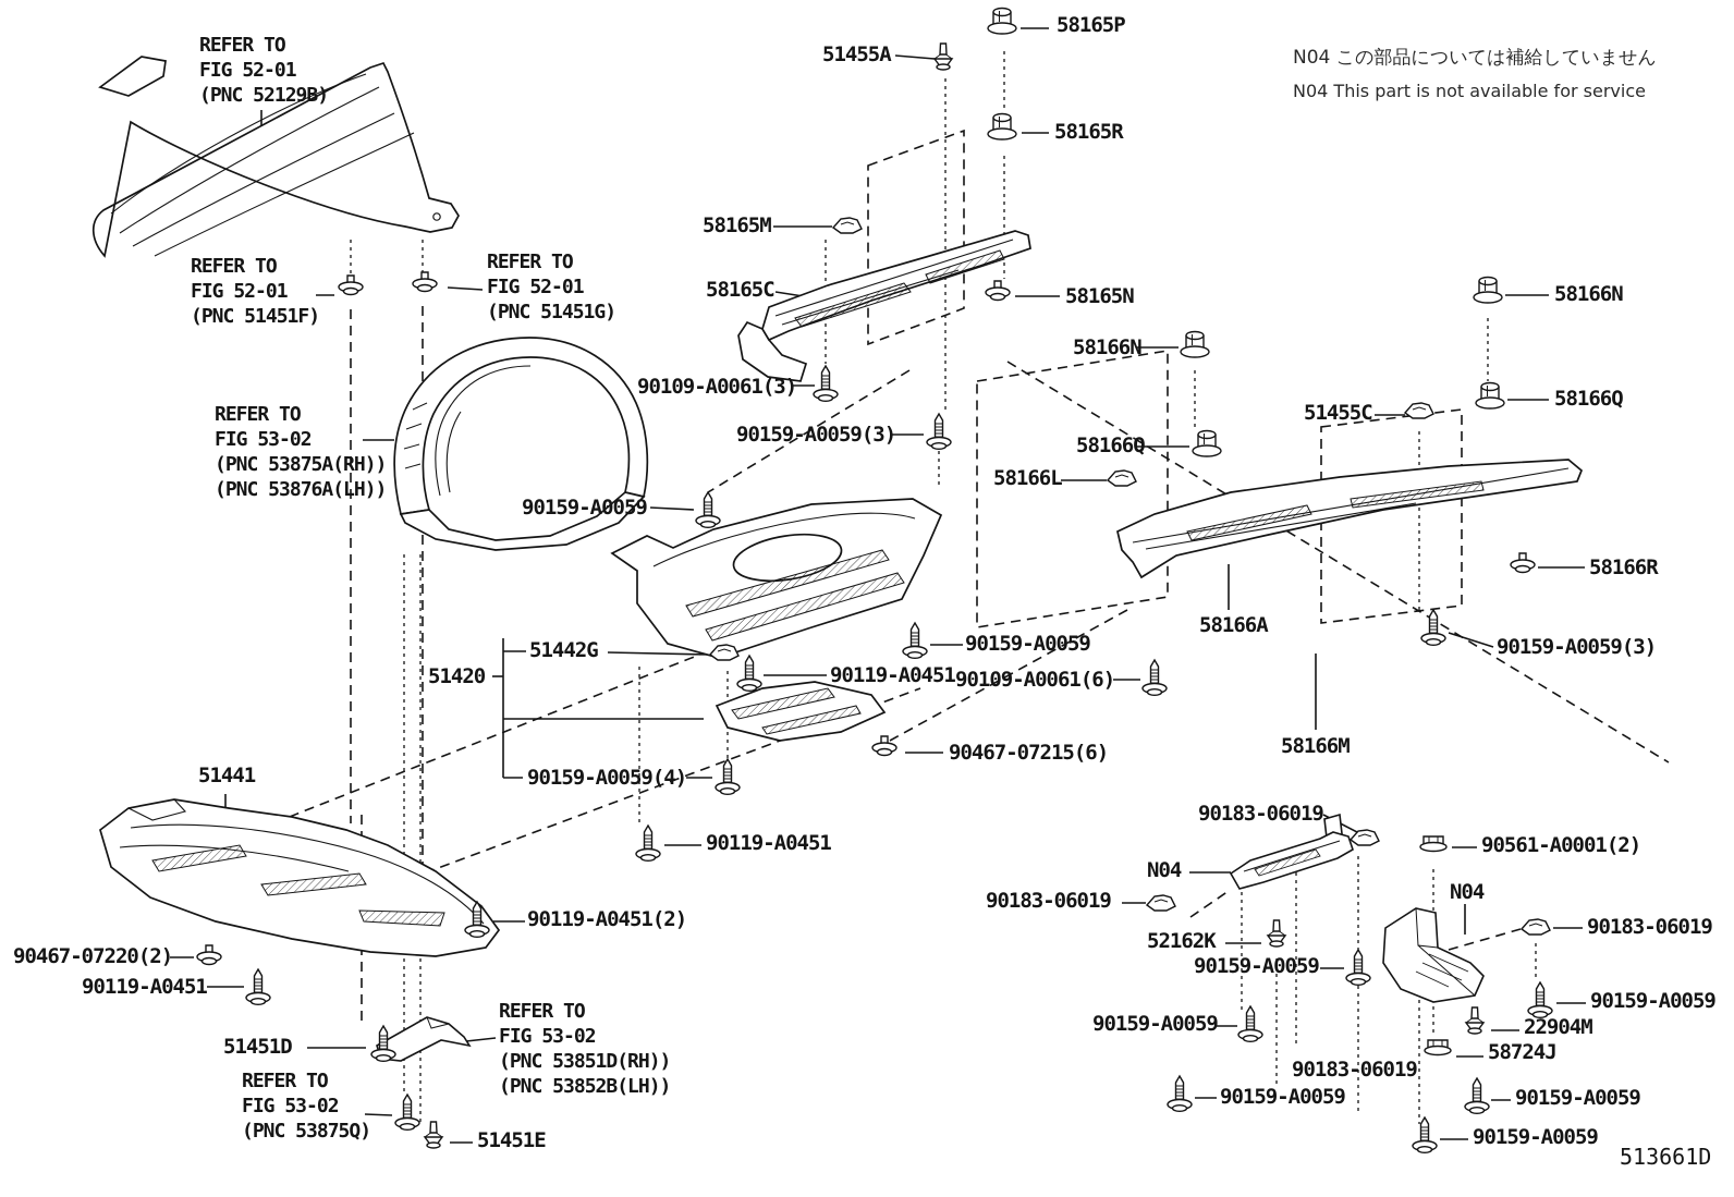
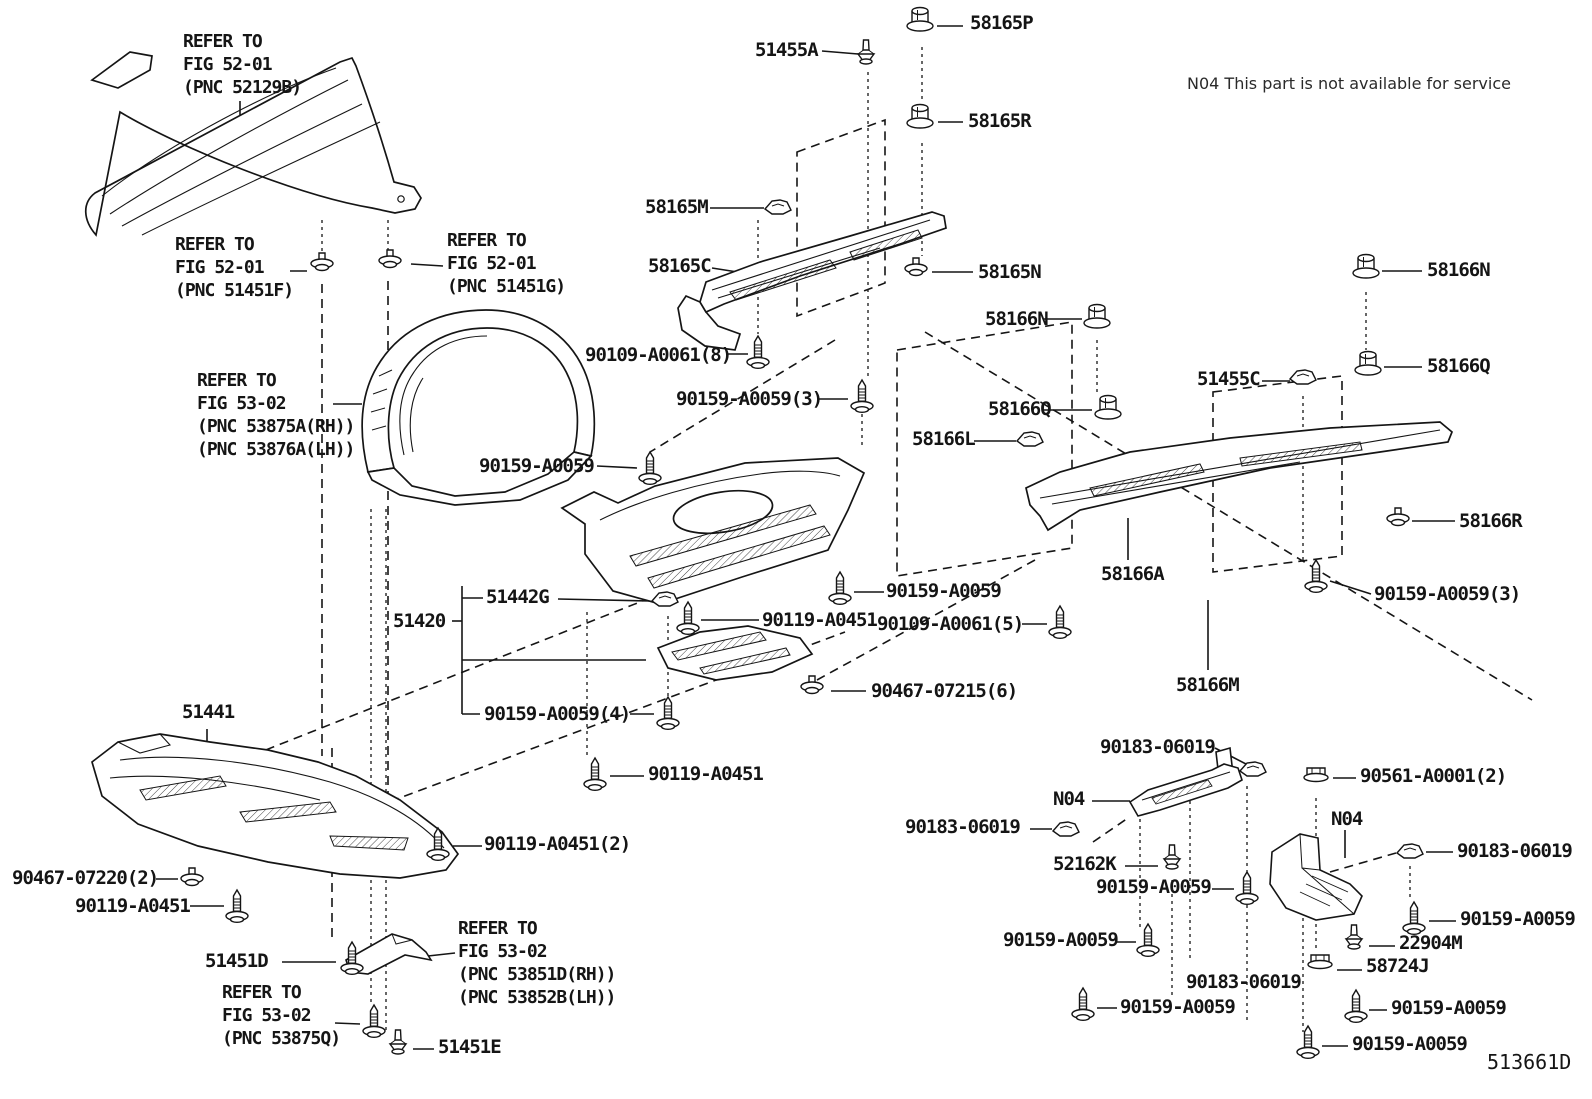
  58165P
  51455A
  58165R
  58165M
  58165C
  58165N
  58166N
  58166N
- 90109-A0061(3)
+ 90109-A0061(8)
  58166Q
  51455C
  90159-A0059(3)
  58166Q
  58166L
  90159-A0059
  58166R
  58166A
  90159-A0059
  90159-A0059(3)
  51442G
  51420
  90119-A0451
- 90109-A0061(6)
+ 90109-A0061(5)
  90467-07215(6)
  58166M
  51441
  90159-A0059(4)
  90183-06019
  90119-A0451
  90561-A0001(2)
  N04
  N04
  90183-06019
  90119-A0451(2)
  52162K
  90183-06019
  90467-07220(2)
  90159-A0059
  90119-A0451
  90159-A0059
  90159-A0059
  22904M
  51451D
  58724J
  90183-06019
  90159-A0059
  90159-A0059
  90159-A0059
  51451E
  REFER TO
  FIG 52-01
  (PNC 52129B)
  REFER TO
  FIG 52-01
  (PNC 51451F)
  REFER TO
  FIG 52-01
  (PNC 51451G)
  REFER TO
  FIG 53-02
  (PNC 53875A(RH))
  (PNC 53876A(LH))
  REFER TO
  FIG 53-02
  (PNC 53851D(RH))
  (PNC 53852B(LH))
  REFER TO
  FIG 53-02
  (PNC 53875Q)
- N04 この部品については補給していません
  N04 This part is not available for service
  513661D
